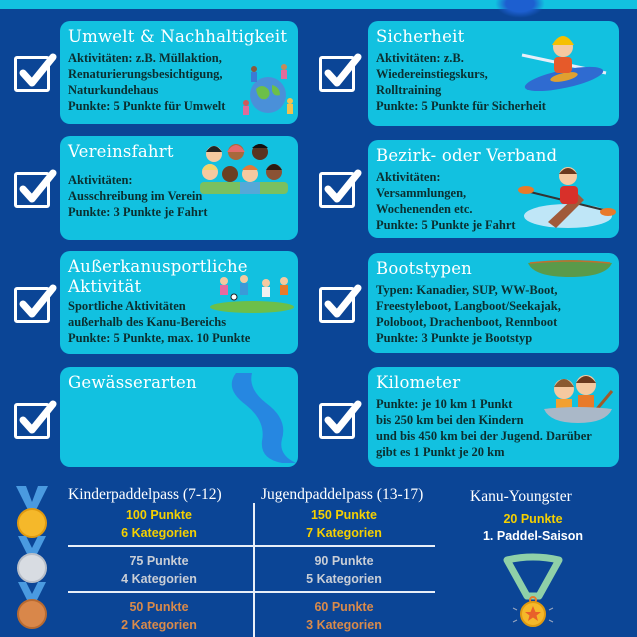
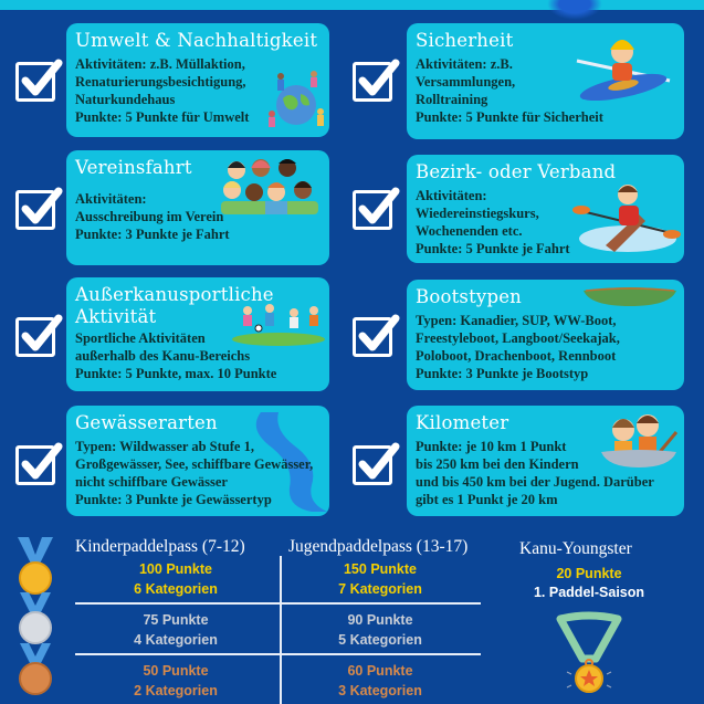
  Umwelt & Nachhaltigkeit
  Aktivitäten: z.B. Müllaktion,
  Renaturierungsbesichtigung,
  Naturkundehaus
  Punkte: 5 Punkte für Umwelt
  Sicherheit
  Aktivitäten: z.B.
- Wiedereinstiegskurs,
+ Versammlungen,
  Rolltraining
  Punkte: 5 Punkte für Sicherheit
  Vereinsfahrt
  Aktivitäten:
  Ausschreibung im Verein
  Punkte: 3 Punkte je Fahrt
  Bezirk- oder Verband
  Aktivitäten:
- Versammlungen,
+ Wiedereinstiegskurs,
  Wochenenden etc.
  Punkte: 5 Punkte je Fahrt
  Außerkanusportliche
  Aktivität
  Sportliche Aktivitäten
  außerhalb des Kanu-Bereichs
  Punkte: 5 Punkte, max. 10 Punkte
  Bootstypen
  Typen: Kanadier, SUP, WW-Boot,
  Freestyleboot, Langboot/Seekajak,
  Poloboot, Drachenboot, Rennboot
  Punkte: 3 Punkte je Bootstyp
  Gewässerarten
+ Typen: Wildwasser ab Stufe 1,
+ Großgewässer, See, schiffbare Gewässer,
+ nicht schiffbare Gewässer
+ Punkte: 3 Punkte je Gewässertyp
  Kilometer
  Punkte: je 10 km 1 Punkt
  bis 250 km bei den Kindern
  und bis 450 km bei der Jugend. Darüber
  gibt es 1 Punkt je 20 km
  Kinderpaddelpass (7-12)
  Jugendpaddelpass (13-17)
  Kanu-Youngster
  100 Punkte
  6 Kategorien
  75 Punkte
  4 Kategorien
  50 Punkte
  2 Kategorien
  150 Punkte
  7 Kategorien
  90 Punkte
  5 Kategorien
  60 Punkte
  3 Kategorien
  20 Punkte
  1. Paddel-Saison
